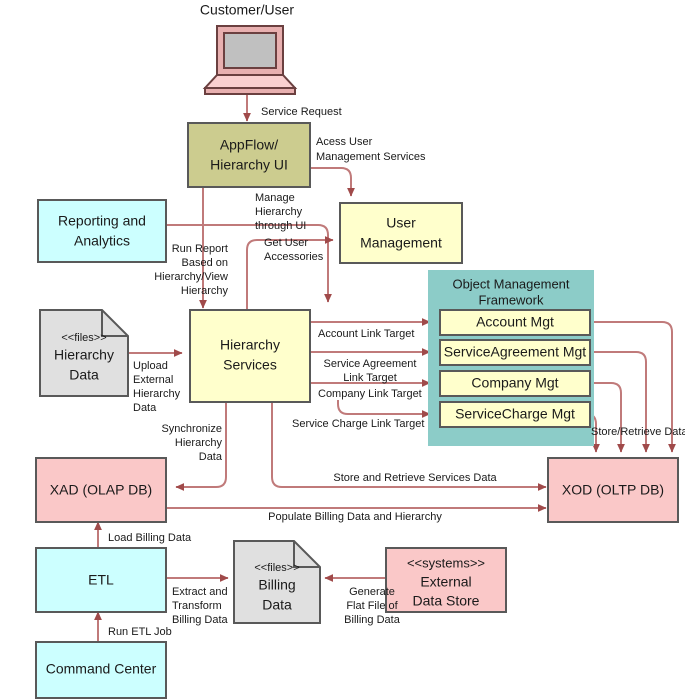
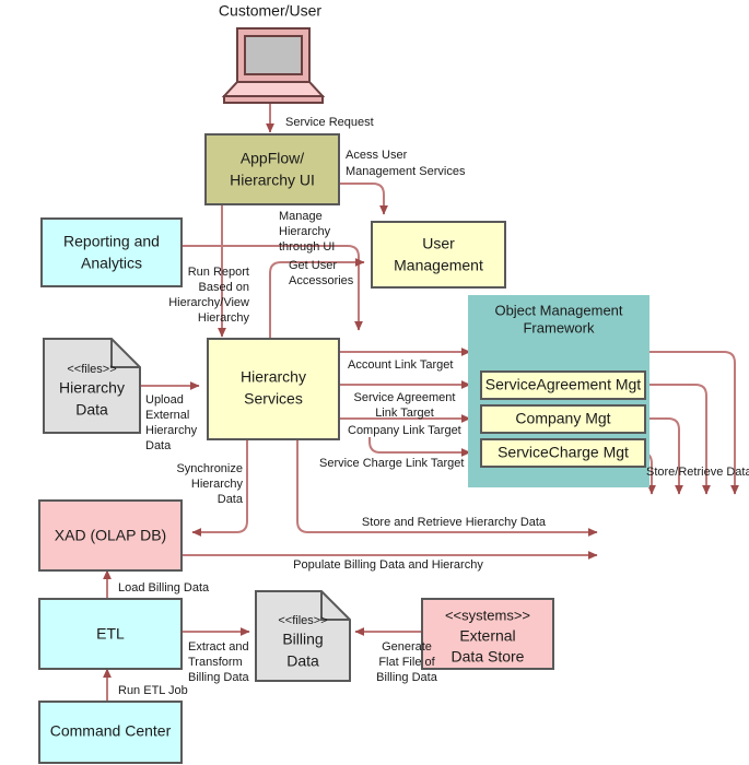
  Customer/User
  AppFlow/
  Hierarchy UI
  User
  Management
  Reporting and
  Analytics
  Hierarchy
  Services
  <<files>>
  Hierarchy
  Data
  XAD (OLAP DB)
- XOD (OLTP DB)
  ETL
  Command Center
  <<files>>
  Billing
  Data
  <<systems>>
  External
  Data Store
  Object Management
  Framework
- Account Mgt
  ServiceAgreement Mgt
  Company Mgt
  ServiceCharge Mgt
  Service Request
  Acess User
  Management Services
  Manage
  Hierarchy
  through UI
  Run Report
  Based on
  Hierarchy/View
  Hierarchy
  Get User
  Accessories
  Upload
  External
  Hierarchy
  Data
  Account Link Target
  Service Agreement
  Link Target
  Company Link Target
  Service Charge Link Target
  Store/Retrieve Dat
  Synchronize
  Hierarchy
  Data
- Store and Retrieve Services Data
+ Store and Retrieve Hierarchy Data
  Populate Billing Data and Hierarchy
  Load Billing Data
  Extract and
  Transform
  Billing Data
  Run ETL Job
  Generate
  Flat File of
  Billing Data
